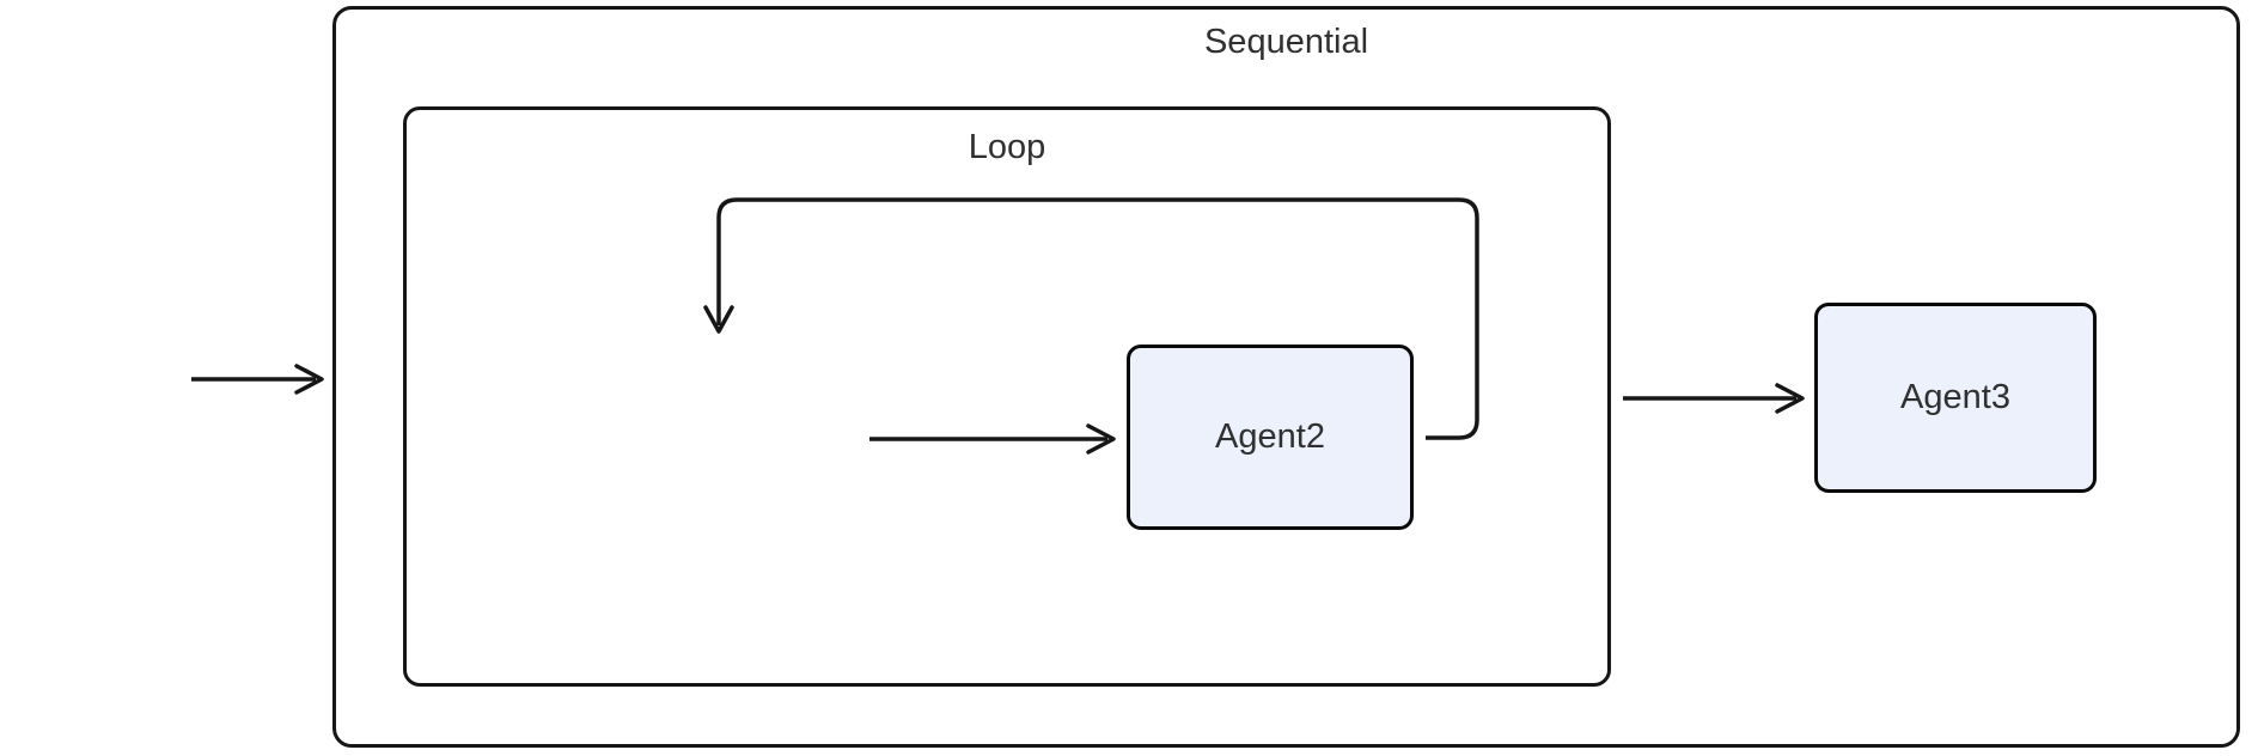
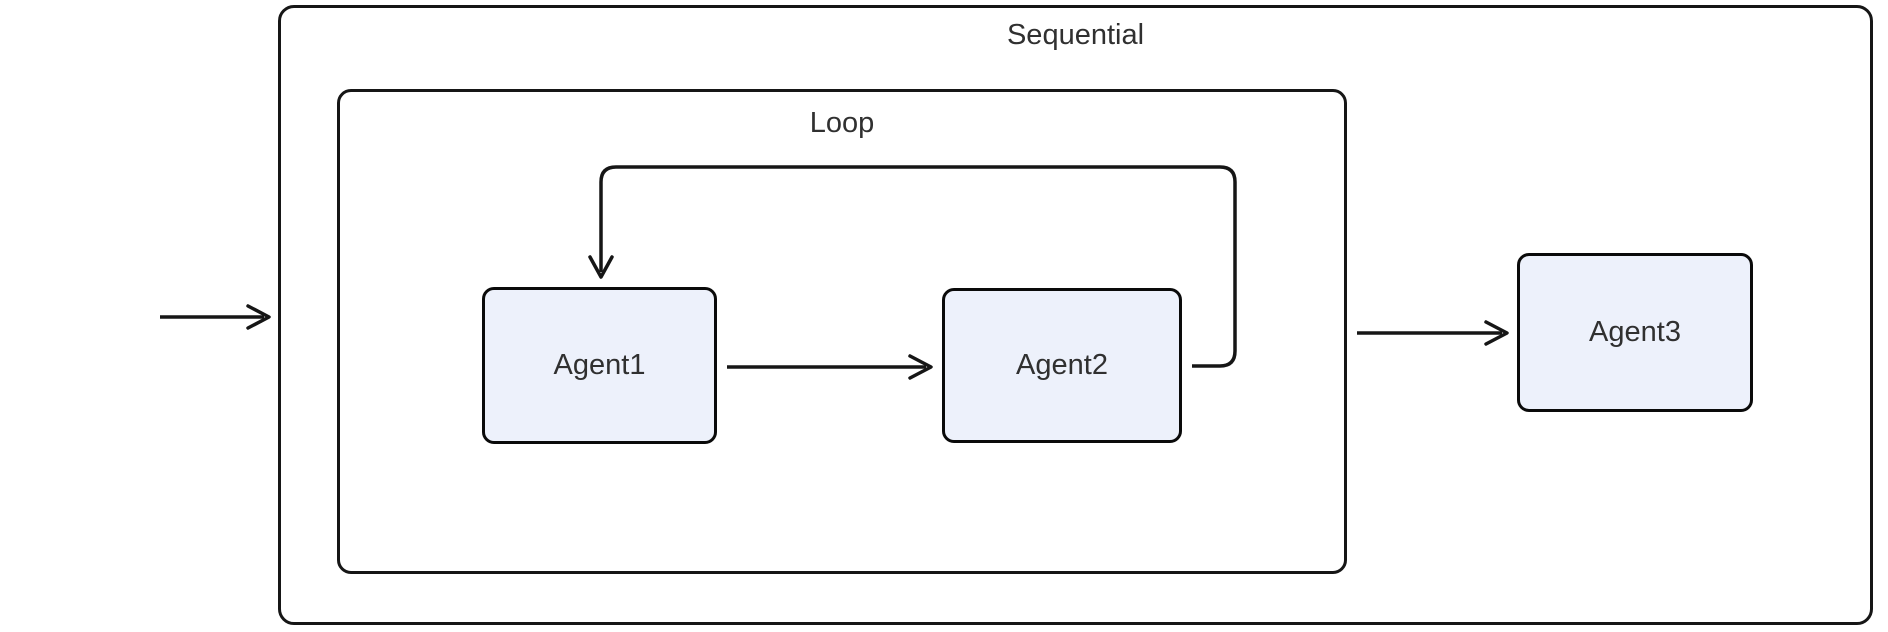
  Sequential
  Loop
+ Agent1
  Agent2
  Agent3
